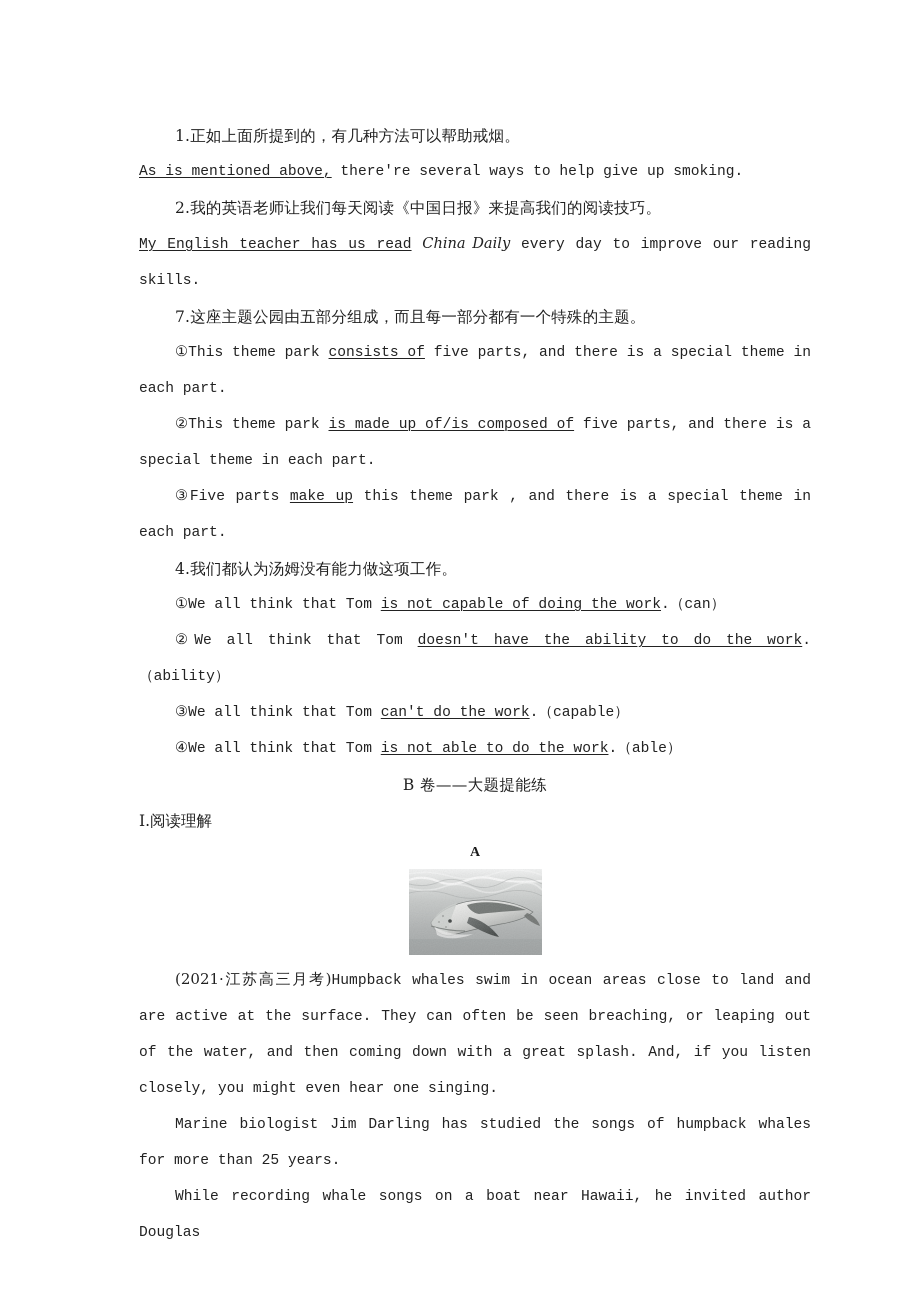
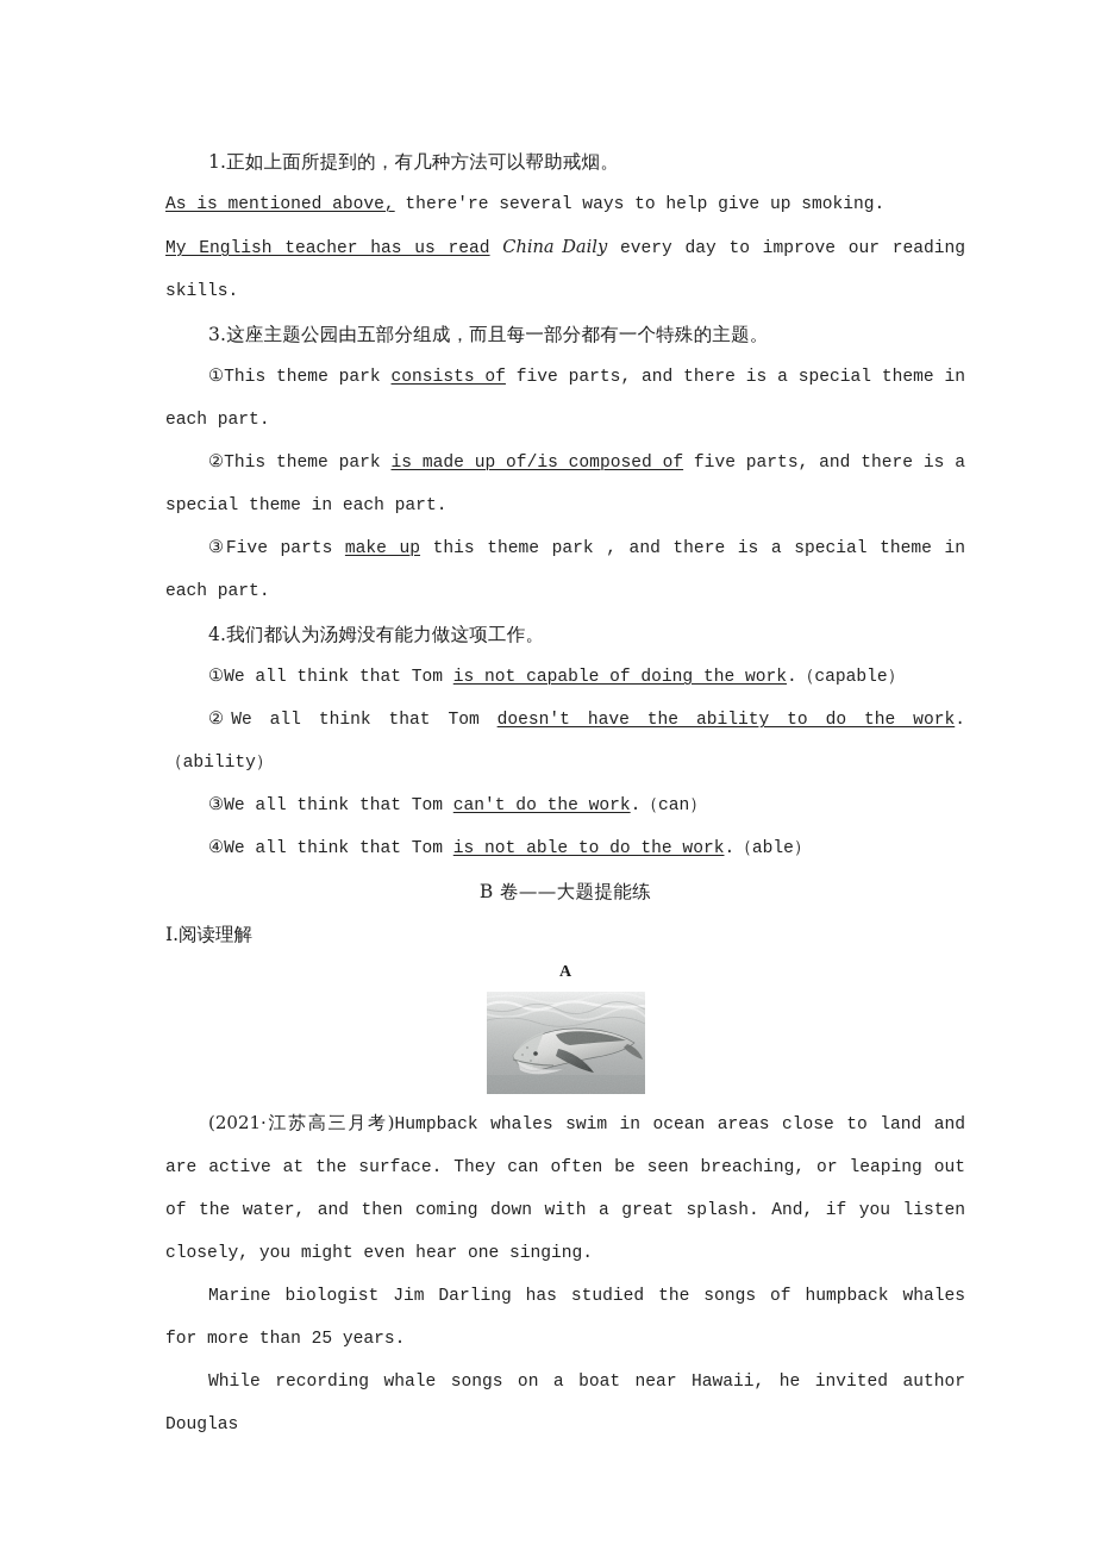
  1.正如上面所提到的，有几种方法可以帮助戒烟。
  As is mentioned above, there're several ways to help give up smoking.
- 2.我的英语老师让我们每天阅读《中国日报》来提高我们的阅读技巧。
  My English teacher has us read China Daily every day to improve our reading skills.
- 7.这座主题公园由五部分组成，而且每一部分都有一个特殊的主题。
+ 3.这座主题公园由五部分组成，而且每一部分都有一个特殊的主题。
  ①This theme park consists of five parts, and there is a special theme in each part.
  ②This theme park is made up of/is composed of five parts, and there is a special theme in each part.
  ③Five parts make up this theme park , and there is a special theme in each part.
  4.我们都认为汤姆没有能力做这项工作。
- ①We all think that Tom is not capable of doing the work.（can）
+ ①We all think that Tom is not capable of doing the work.（capable）
  ②We all think that Tom doesn't have the ability to do the work.（ability）
- ③We all think that Tom can't do the work.（capable）
+ ③We all think that Tom can't do the work.（can）
  ④We all think that Tom is not able to do the work.（able）
  B 卷——大题提能练
  Ⅰ.阅读理解
  A
  (2021·江苏高三月考)Humpback whales swim in ocean areas close to land and are active at the surface. They can often be seen breaching, or leaping out of the water, and then coming down with a great splash. And, if you listen closely, you might even hear one singing.
  Marine biologist Jim Darling has studied the songs of humpback whales for more than 25 years.
  While recording whale songs on a boat near Hawaii, he invited author Douglas
